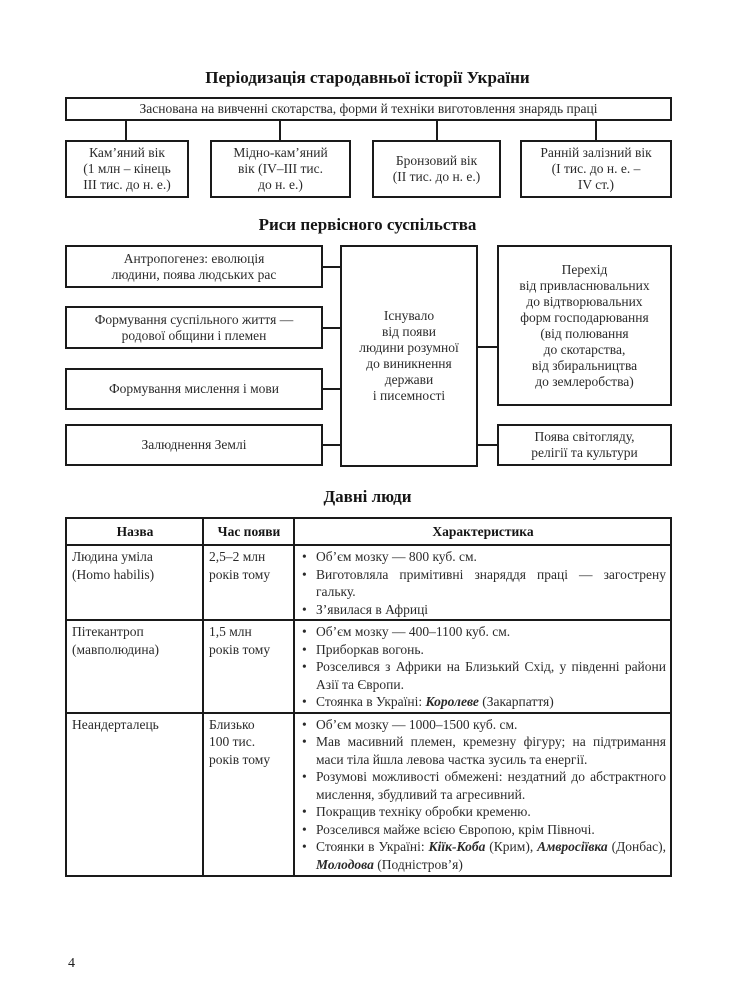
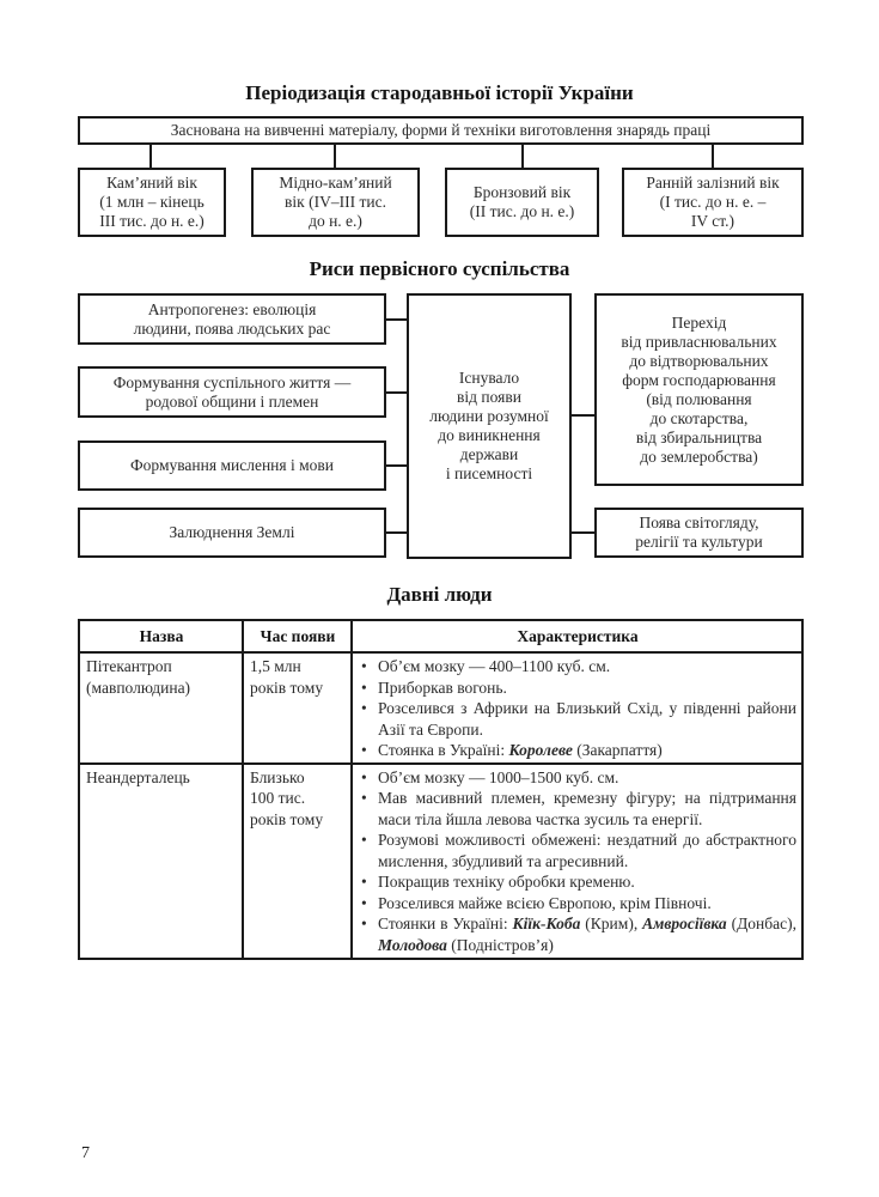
  Періодизація стародавньої історії України
- Заснована на вивченні скотарства, форми й техніки виготовлення знарядь праці
+ Заснована на вивченні матеріалу, форми й техніки виготовлення знарядь праці
  Кам’яний вік
  (1 млн – кінець
  III тис. до н. е.)
  Мідно-кам’яний
  вік (IV–III тис.
  до н. е.)
  Бронзовий вік
  (II тис. до н. е.)
  Ранній залізний вік
  (I тис. до н. е. –
  IV ст.)
  Риси первісного суспільства
  Антропогенез: еволюція
  людини, поява людських рас
  Формування суспільного життя —
  родової общини і племен
  Формування мислення і мови
  Залюднення Землі
  Існувало
  від появи
  людини розумної
  до виникнення
  держави
  і писемності
  Перехід
  від привласнювальних
  до відтворювальних
  форм господарювання
  (від полювання
  до скотарства,
  від збиральництва
  до землеробства)
  Поява світогляду,
  релігії та культури
  Давні люди
  Назва	Час появи	Характеристика
- Людина уміла (Homo habilis)	2,5–2 млн років тому	Об’єм мозку — 800 куб. см.Виготовляла примітивні знаряддя праці — загострену гальку.З’явилася в Африці
  Пітекантроп (мавполюдина)	1,5 млн років тому	Об’єм мозку — 400–1100 куб. см.Приборкав вогонь.Розселився з Африки на Близький Схід, у південні райони Азії та Європи.Стоянка в Україні: Королеве (Закарпаття)
  Неандерталець	Близько 100 тис. років тому	Об’єм мозку — 1000–1500 куб. см.Мав масивний племен, кремезну фігуру; на підтримання маси тіла йшла левова частка зусиль та енергії.Розумові можливості обмежені: нездатний до абстрактного мислення, збудливий та агресивний.Покращив техніку обробки кременю.Розселився майже всією Європою, крім Півночі.Стоянки в Україні: Кіїк-Коба (Крим), Амвросіївка (Донбас), Молодова (Подністров’я)
- 4
+ 7
